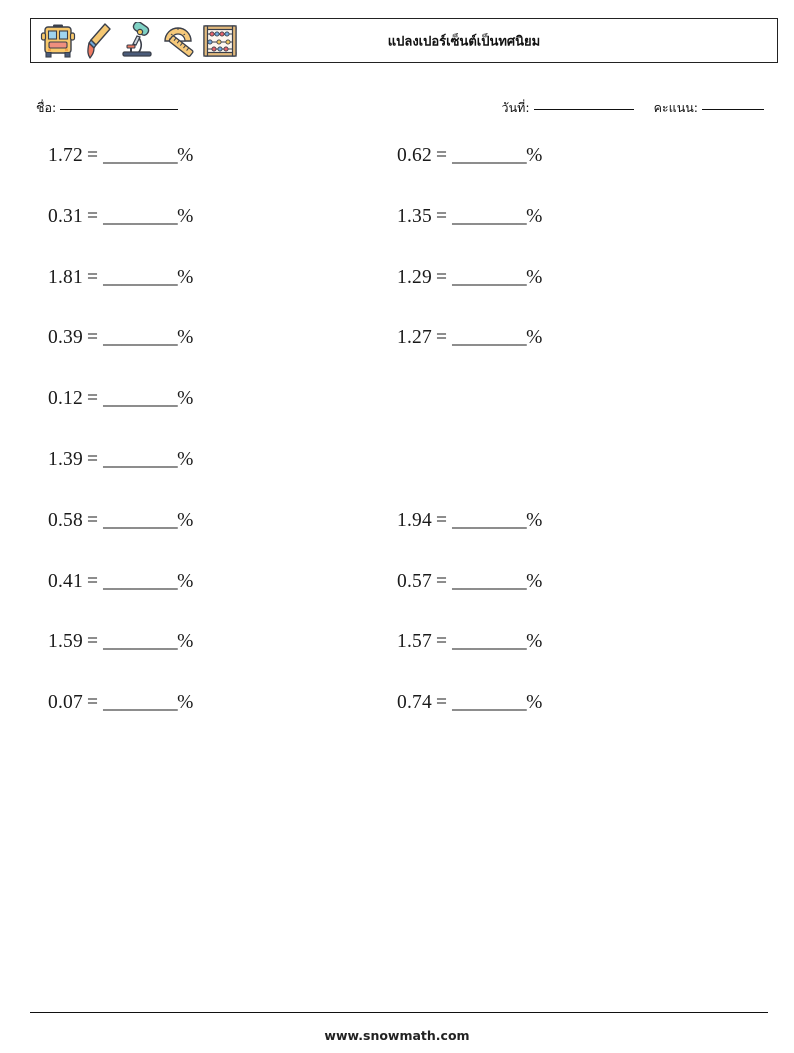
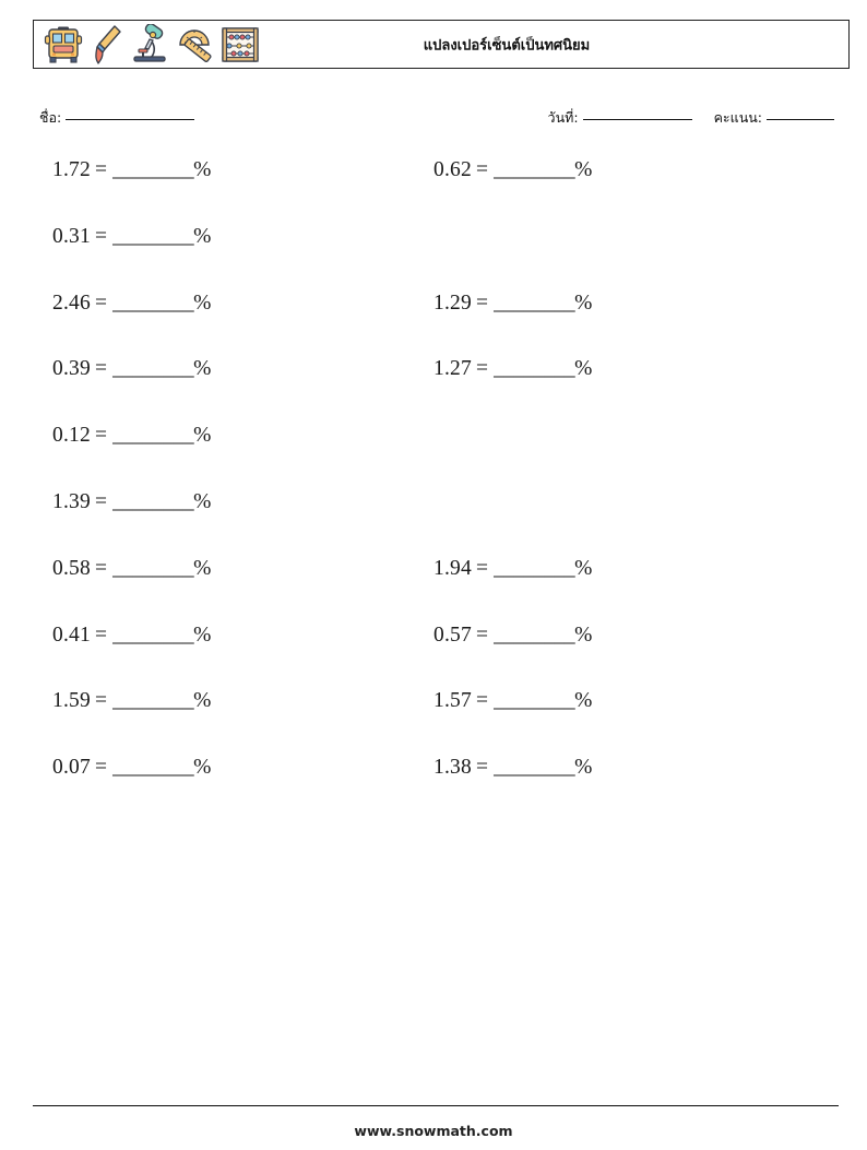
  แปลงเปอร์เซ็นต์เป็นทศนิยม
  ชื่อ:
  วันที่: คะแนน:
  1.72 = ________%
  0.62 = ________%
  0.31 = ________%
- 1.35 = ________%
- 1.81 = ________%
+ 2.46 = ________%
  1.29 = ________%
  0.39 = ________%
  1.27 = ________%
  0.12 = ________%
  1.39 = ________%
  0.58 = ________%
  1.94 = ________%
  0.41 = ________%
  0.57 = ________%
  1.59 = ________%
  1.57 = ________%
  0.07 = ________%
- 0.74 = ________%
+ 1.38 = ________%
  www.snowmath.com
